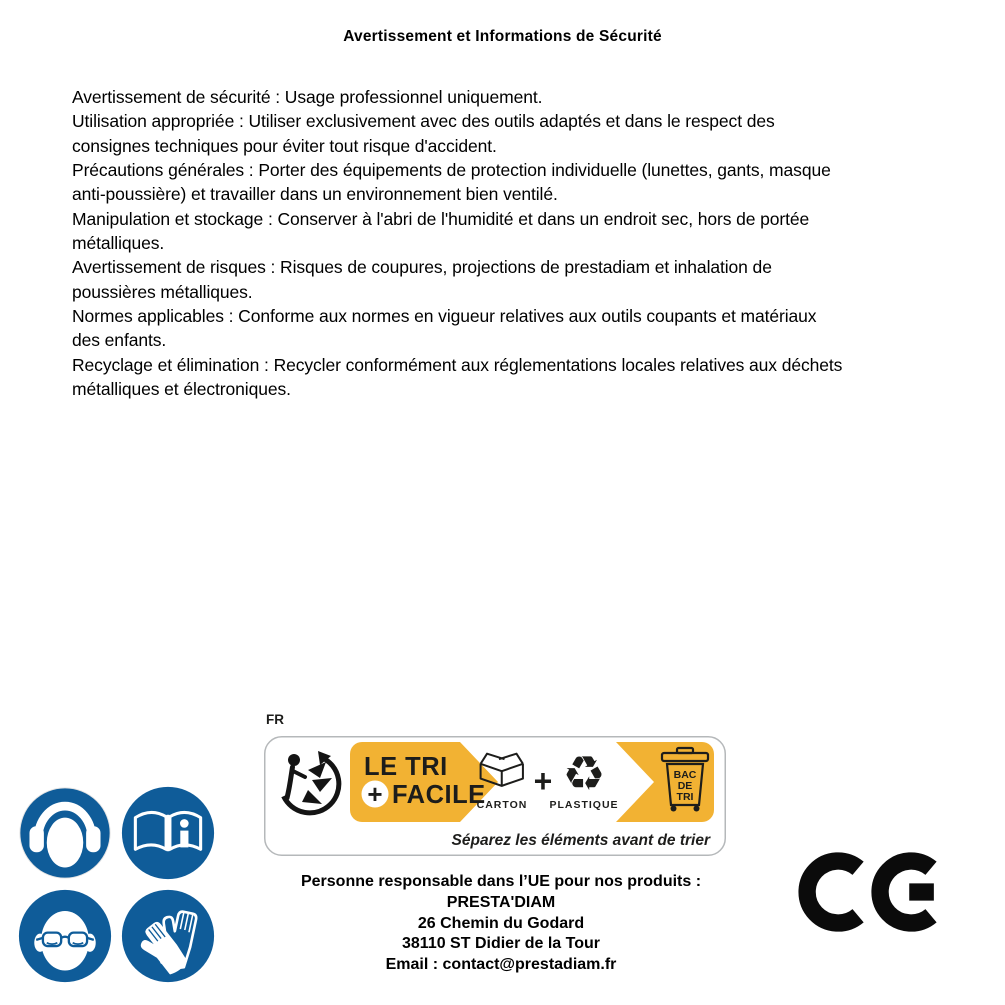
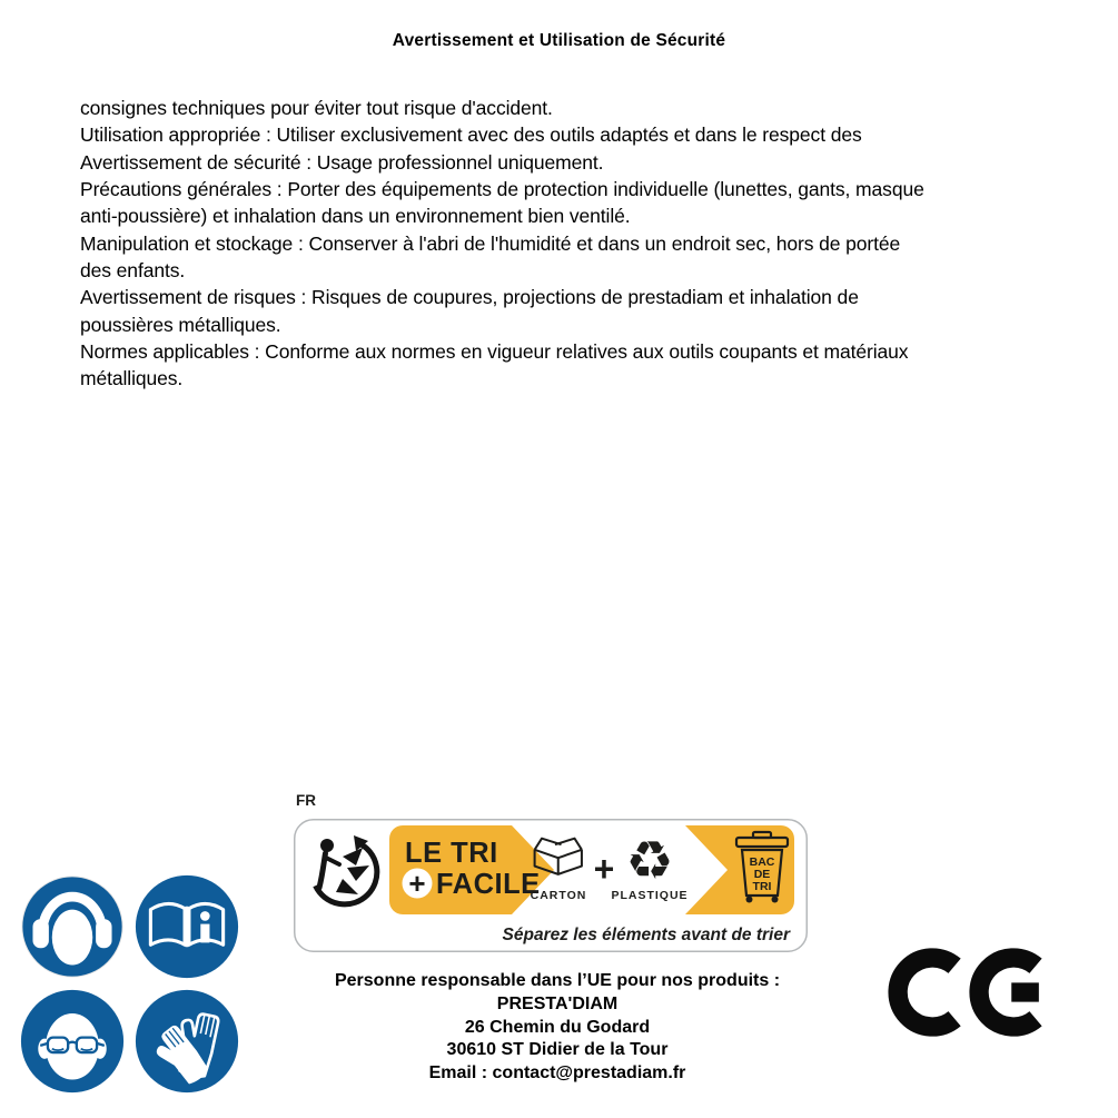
- Avertissement et Informations de Sécurité
+ Avertissement et Utilisation de Sécurité
- Avertissement de sécurité : Usage professionnel uniquement.
+ consignes techniques pour éviter tout risque d'accident.
  Utilisation appropriée : Utiliser exclusivement avec des outils adaptés et dans le respect des
- consignes techniques pour éviter tout risque d'accident.
+ Avertissement de sécurité : Usage professionnel uniquement.
  Précautions générales : Porter des équipements de protection individuelle (lunettes, gants, masque
- anti-poussière) et travailler dans un environnement bien ventilé.
+ anti-poussière) et inhalation dans un environnement bien ventilé.
  Manipulation et stockage : Conserver à l'abri de l'humidité et dans un endroit sec, hors de portée
- métalliques.
+ des enfants.
  Avertissement de risques : Risques de coupures, projections de prestadiam et inhalation de
  poussières métalliques.
  Normes applicables : Conforme aux normes en vigueur relatives aux outils coupants et matériaux
- des enfants.
+ métalliques.
- Recyclage et élimination : Recycler conformément aux réglementations locales relatives aux déchets
- métalliques et électroniques.
  FR
  LE TRI
  +
  FACILE
  CARTON
  +
  ♻
  PLASTIQUE
  BAC
  DE
  TRI
  Séparez les éléments avant de trier
  Personne responsable dans l’UE pour nos produits :
  PRESTA'DIAM
  26 Chemin du Godard
- 38110 ST Didier de la Tour
+ 30610 ST Didier de la Tour
  Email : contact@prestadiam.fr
